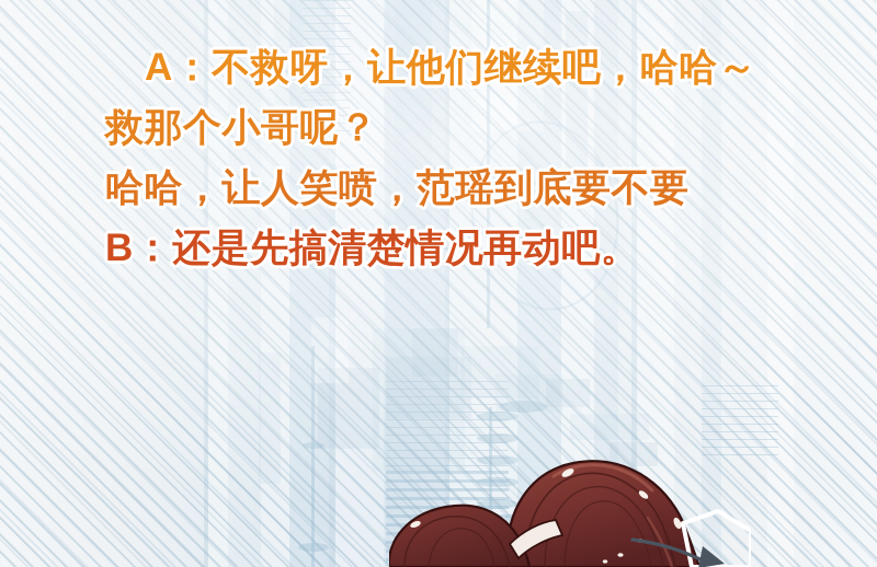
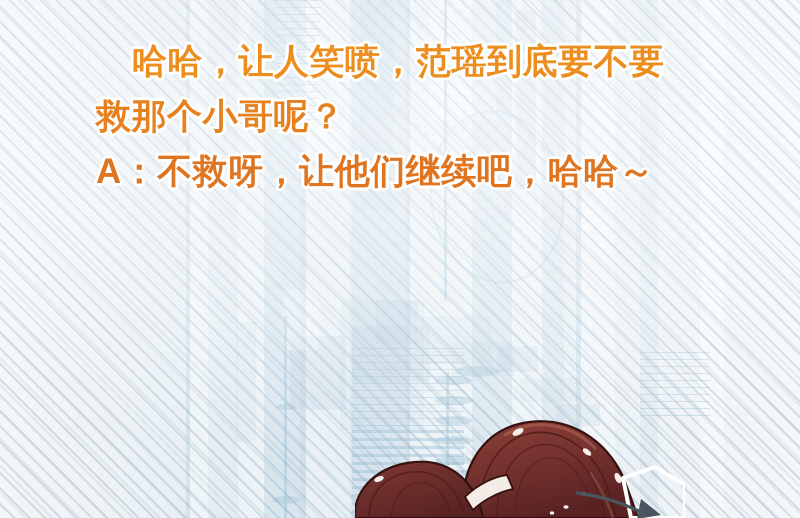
- A：不救呀，让他们继续吧，哈哈～
+ 哈哈，让人笑喷，范瑶到底要不要
  救那个小哥呢？
- 哈哈，让人笑喷，范瑶到底要不要
+ A：不救呀，让他们继续吧，哈哈～
- B：还是先搞清楚情况再动吧。
